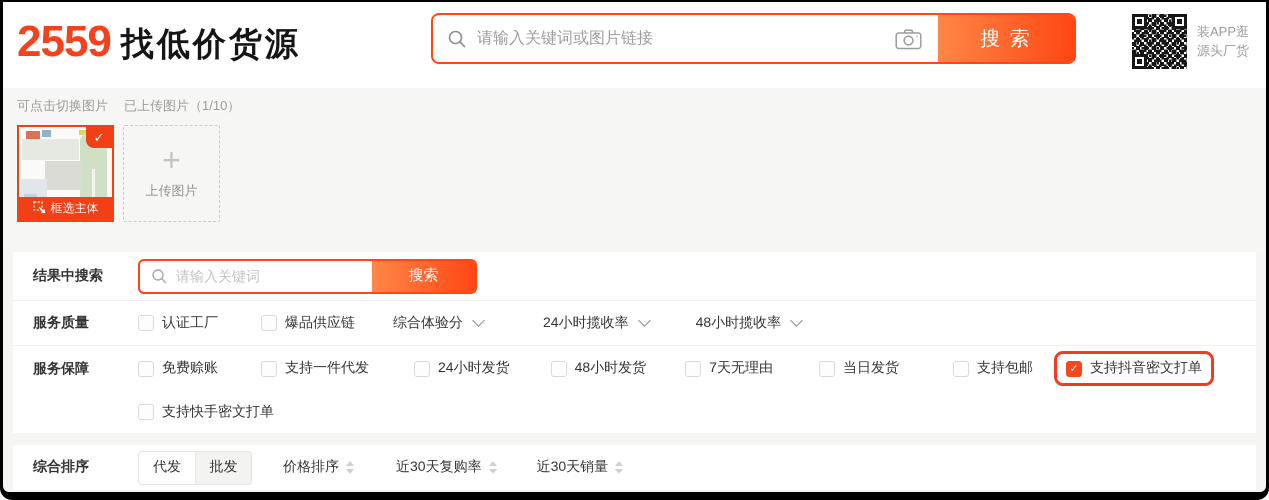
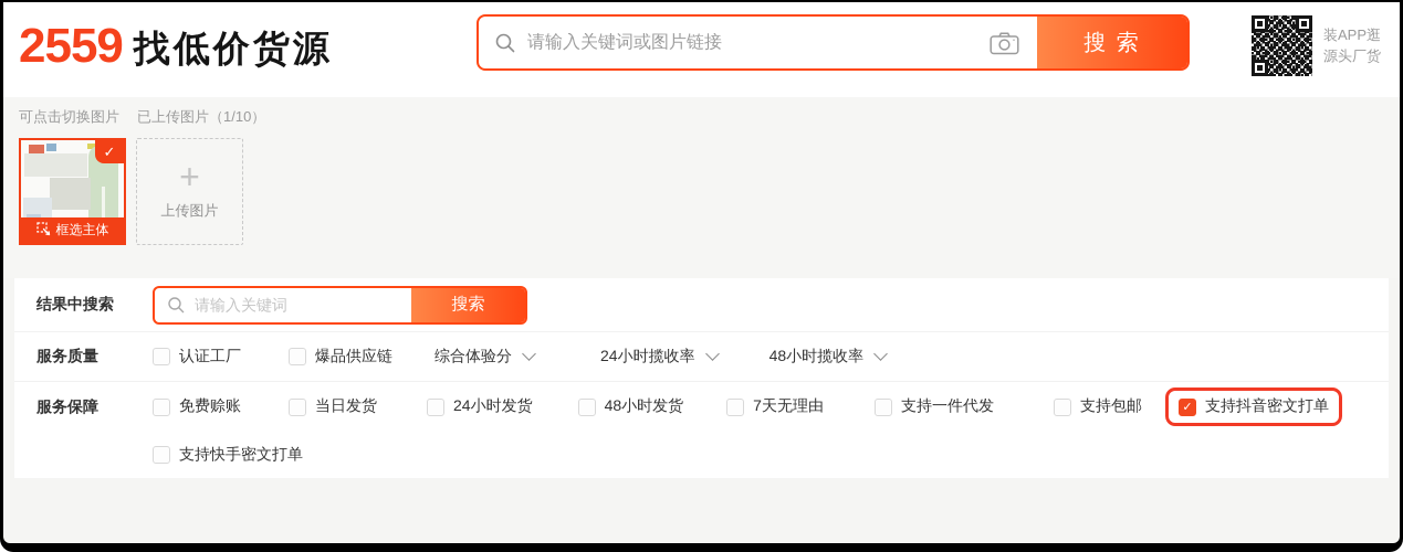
  2559
  找低价货源
  请输入关键词或图片链接
  搜 索
  装APP逛
  源头厂货
  可点击切换图片
  已上传图片（1/10）
  ✓
  框选主体
  +
  上传图片
  结果中搜索
  请输入关键词
  搜索
  服务质量
  认证工厂
  爆品供应链
  综合体验分
  24小时揽收率
  48小时揽收率
  服务保障
  免费赊账
- 支持一件代发
+ 当日发货
  24小时发货
  48小时发货
  7天无理由
- 当日发货
+ 支持一件代发
  支持包邮
  ✓
  支持抖音密文打单
  支持快手密文打单
- 综合排序
- 代发
- 批发
- 价格排序
- 近30天复购率
- 近30天销量
